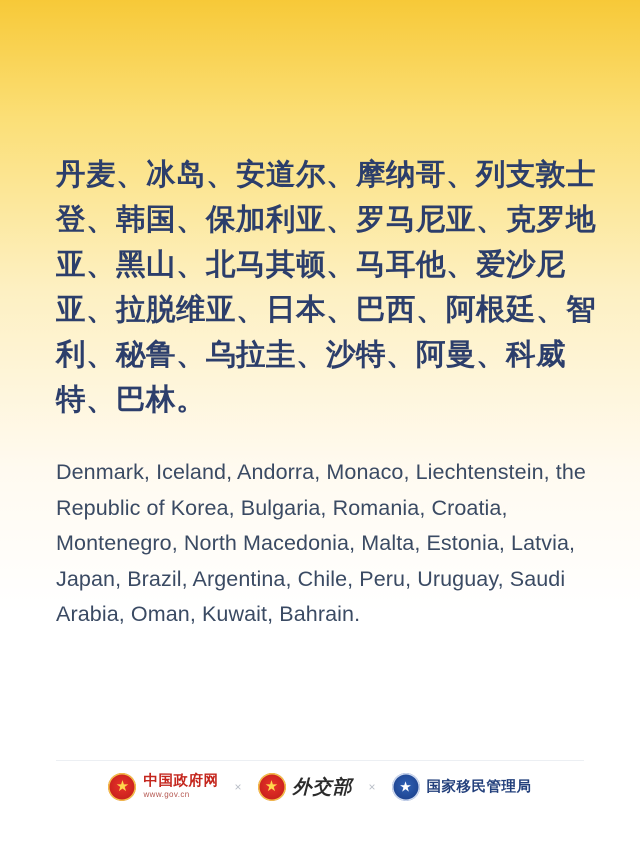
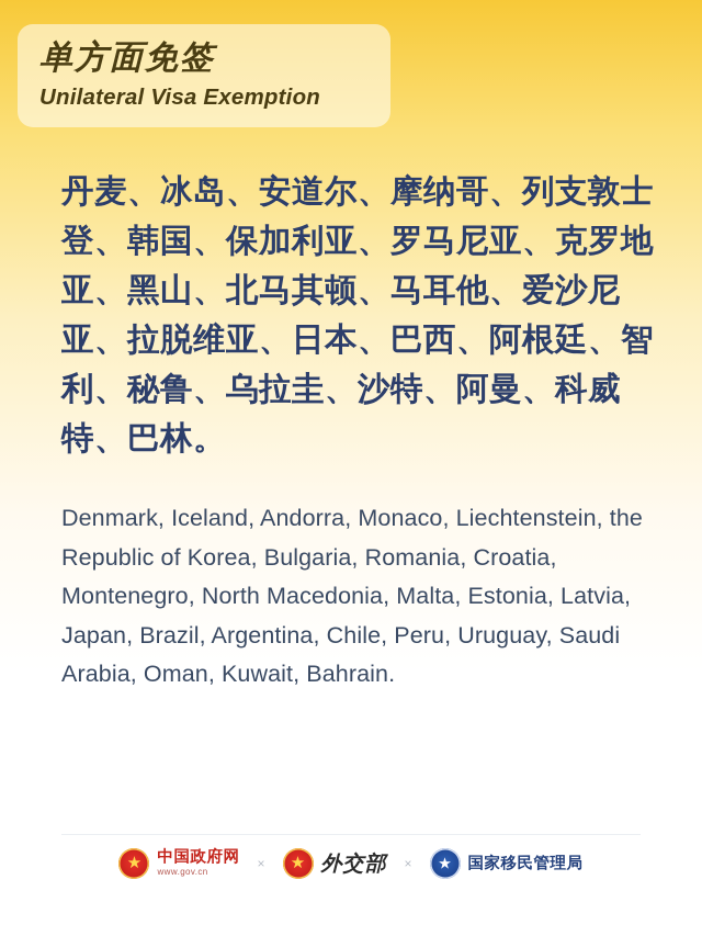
+ 单方面免签
+ Unilateral Visa Exemption
  丹麦、冰岛、安道尔、摩纳哥、列支敦士登、韩国、保加利亚、罗马尼亚、克罗地亚、黑山、北马其顿、马耳他、爱沙尼亚、拉脱维亚、日本、巴西、阿根廷、智利、秘鲁、乌拉圭、沙特、阿曼、科威特、巴林。
  Denmark, Iceland, Andorra, Monaco, Liechtenstein, the Republic of Korea, Bulgaria, Romania, Croatia, Montenegro, North Macedonia, Malta, Estonia, Latvia, Japan, Brazil, Argentina, Chile, Peru, Uruguay, Saudi Arabia, Oman, Kuwait, Bahrain.
  中国政府网
  www.gov.cn
  ×
  外交部
  ×
  国家移民管理局
